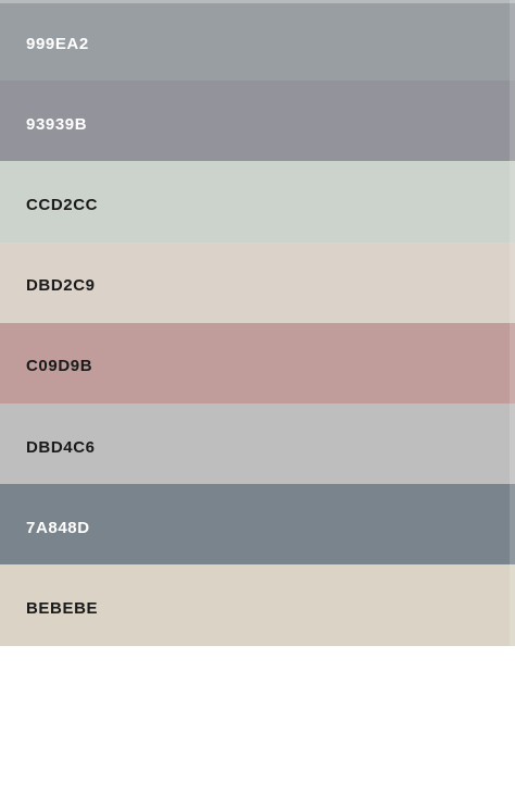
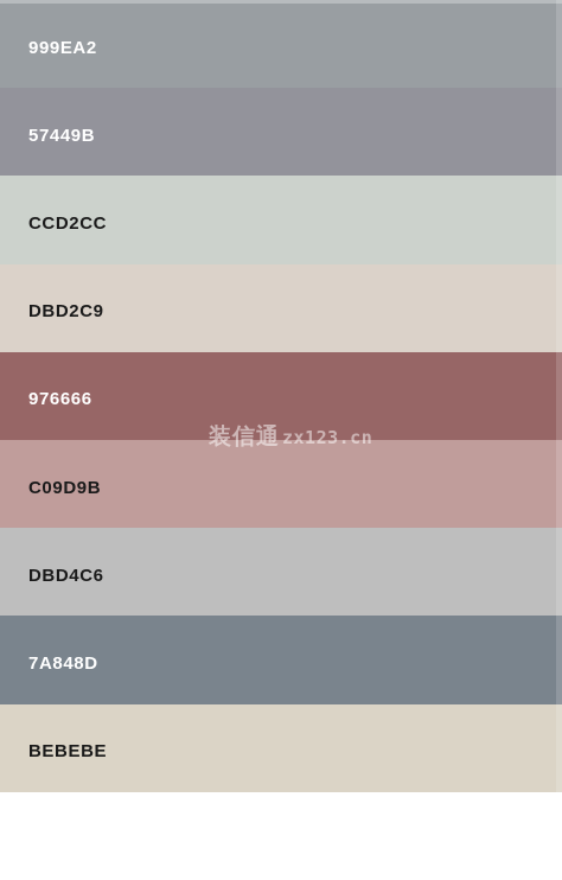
  999EA2
- 93939B
+ 57449B
  CCD2CC
  DBD2C9
+ 976666
  C09D9B
  DBD4C6
  7A848D
  BEBEBE
+ 装信通
+ zx123.cn
